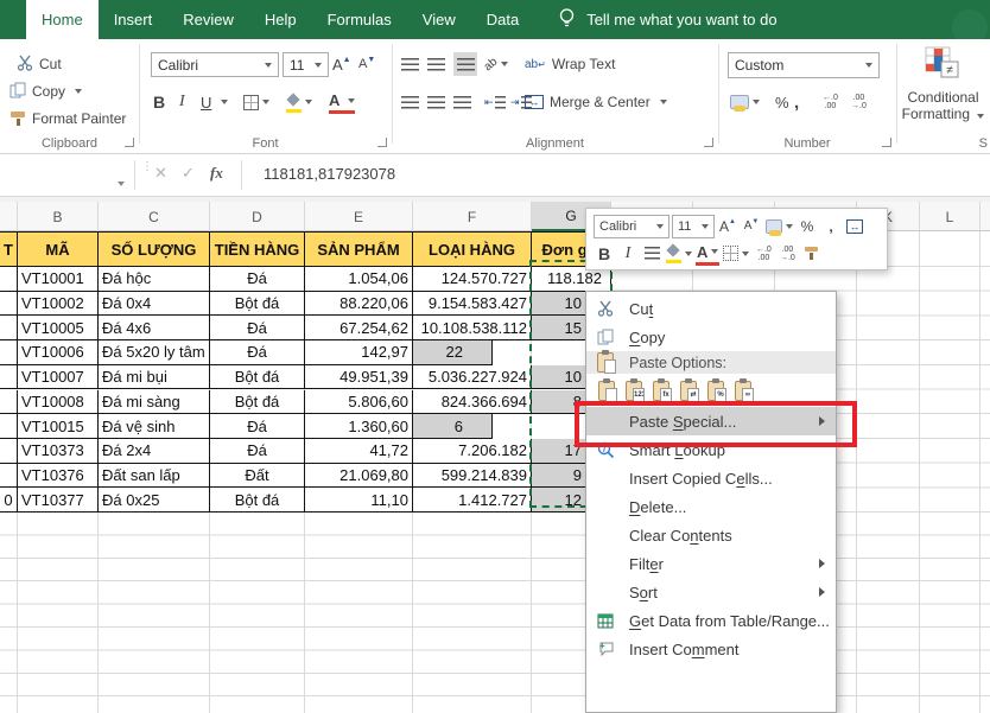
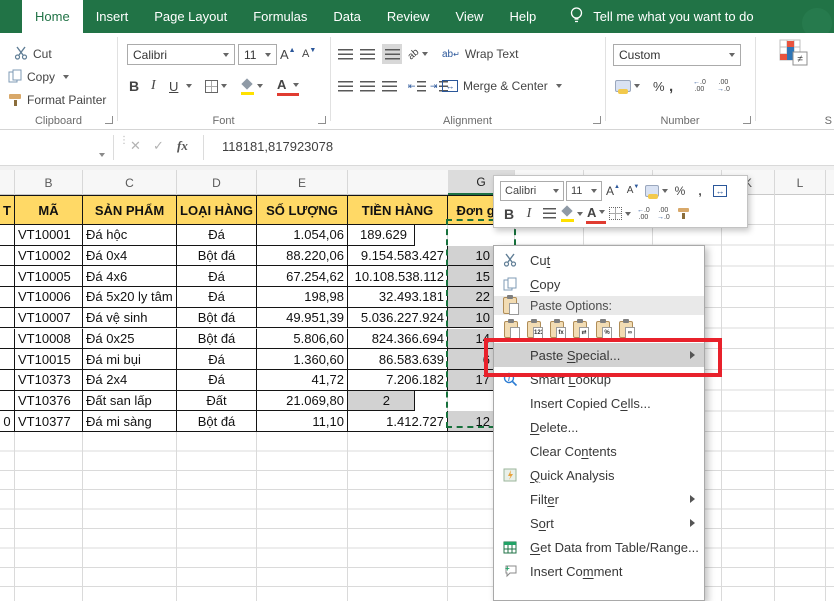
  Home
  Insert
+ Page Layout
- Review
+ Formulas
- Help
+ Data
- Formulas
+ Review
  View
- Data
+ Help
  Tell me what you want to do
  Cut
  Copy
  Format Painter
  Clipboard
  Calibri
  11
  A
  A
  B
  I
  U
  A
  Font
  ab↵
  Wrap Text
  ⇤
  ⇥
  ↔
  Merge & Center
  Alignment
  Custom
  %
  ,
  Number
  ≠
- Conditional
- Formatting
  S
  ⋮
  ✕
  ✓
  fx
  118181,817923078
  B
  C
  D
  E
- F
  G
  L
  T
  MÃ
- SỐ LƯỢNG
+ SẢN PHẨM
- TIỀN HÀNG
+ LOẠI HÀNG
- SẢN PHẨM
+ SỐ LƯỢNG
- LOẠI HÀNG
+ TIỀN HÀNG
  VT10001
  Đá hộc
  Đá
  1.054,06
- 124.570.727
- 118.182
+ 189.629
  VT10002
  Đá 0x4
  Bột đá
  88.220,06
  9.154.583.427
  10
  VT10005
  Đá 4x6
  Đá
  67.254,62
  10.108.538.112
  15
  VT10006
  Đá 5x20 ly tâm
  Đá
- 142,97
+ 198,98
+ 32.493.181
  22
  VT10007
- Đá mi bụi
+ Đá vệ sinh
  Bột đá
  49.951,39
  5.036.227.924
  10
  VT10008
- Đá mi sàng
+ Đá 0x25
  Bột đá
  5.806,60
  824.366.694
- 8
+ 14
  VT10015
- Đá vệ sinh
+ Đá mi bụi
  Đá
  1.360,60
+ 86.583.639
  6
  VT10373
  Đá 2x4
  Đá
  41,72
  7.206.182
  17
  VT10376
  Đất san lấp
  Đất
  21.069,80
- 599.214.839
- 9
+ 2
  0
  VT10377
- Đá 0x25
+ Đá mi sàng
  Bột đá
  11,10
  1.412.727
  12
  Calibri
  11
  A
  A
  %
  ,
  ↔
  B
  I
  A
  Cut
  Copy
  Paste Options:
  Paste Special...
  Smart Lookup
  Insert Copied Cells...
  Delete...
  Clear Contents
+ Quick Analysis
  Filter
  Sort
  Get Data from Table/Range...
  +
  Insert Comment
